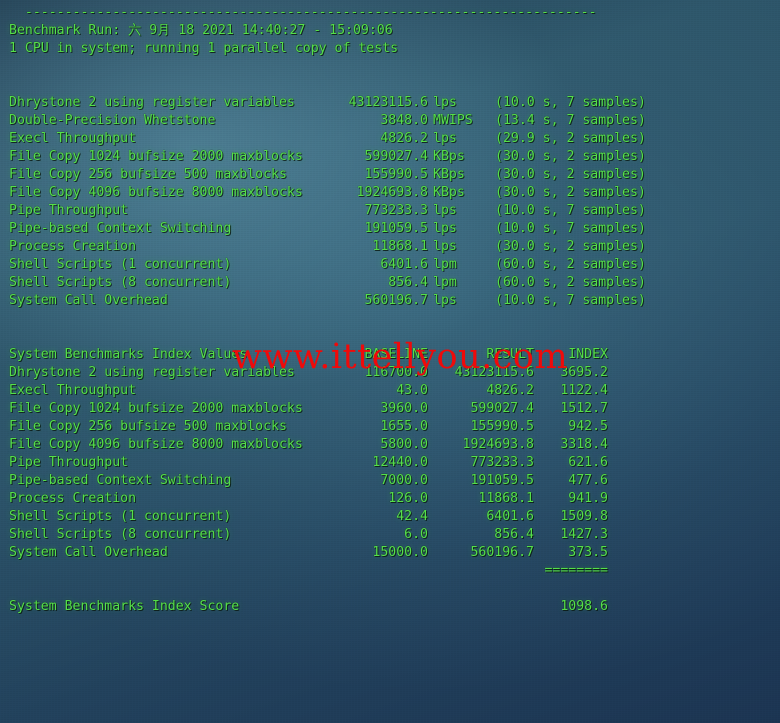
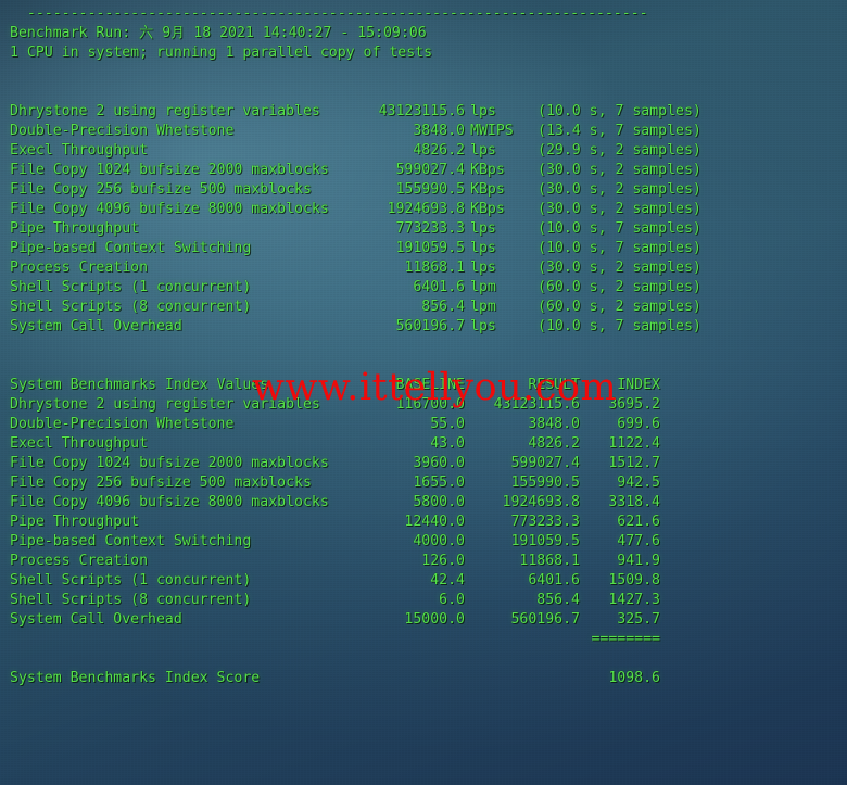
  www.ittellyou.com
  ------------------------------------------------------------------------
  Benchmark Run: 六 9月 18 2021 14:40:27 - 15:09:06
  1 CPU in system; running 1 parallel copy of tests
  Dhrystone 2 using register variables 43123115.6 lps (10.0 s, 7 samples)
  Double-Precision Whetstone 3848.0 MWIPS (13.4 s, 7 samples)
  Execl Throughput 4826.2 lps (29.9 s, 2 samples)
  File Copy 1024 bufsize 2000 maxblocks 599027.4 KBps (30.0 s, 2 samples)
  File Copy 256 bufsize 500 maxblocks 155990.5 KBps (30.0 s, 2 samples)
  File Copy 4096 bufsize 8000 maxblocks 1924693.8 KBps (30.0 s, 2 samples)
  Pipe Throughput 773233.3 lps (10.0 s, 7 samples)
  Pipe-based Context Switching 191059.5 lps (10.0 s, 7 samples)
  Process Creation 11868.1 lps (30.0 s, 2 samples)
  Shell Scripts (1 concurrent) 6401.6 lpm (60.0 s, 2 samples)
  Shell Scripts (8 concurrent) 856.4 lpm (60.0 s, 2 samples)
  System Call Overhead 560196.7 lps (10.0 s, 7 samples)
  System Benchmarks Index Values BASELINE RESULT INDEX
  Dhrystone 2 using register variables 116700.0 43123115.6 3695.2
+ Double-Precision Whetstone 55.0 3848.0 699.6
  Execl Throughput 43.0 4826.2 1122.4
  File Copy 1024 bufsize 2000 maxblocks 3960.0 599027.4 1512.7
  File Copy 256 bufsize 500 maxblocks 1655.0 155990.5 942.5
  File Copy 4096 bufsize 8000 maxblocks 5800.0 1924693.8 3318.4
  Pipe Throughput 12440.0 773233.3 621.6
- Pipe-based Context Switching 7000.0 191059.5 477.6
+ Pipe-based Context Switching 4000.0 191059.5 477.6
  Process Creation 126.0 11868.1 941.9
  Shell Scripts (1 concurrent) 42.4 6401.6 1509.8
  Shell Scripts (8 concurrent) 6.0 856.4 1427.3
- System Call Overhead 15000.0 560196.7 373.5
+ System Call Overhead 15000.0 560196.7 325.7
  ========
  System Benchmarks Index Score 1098.6
